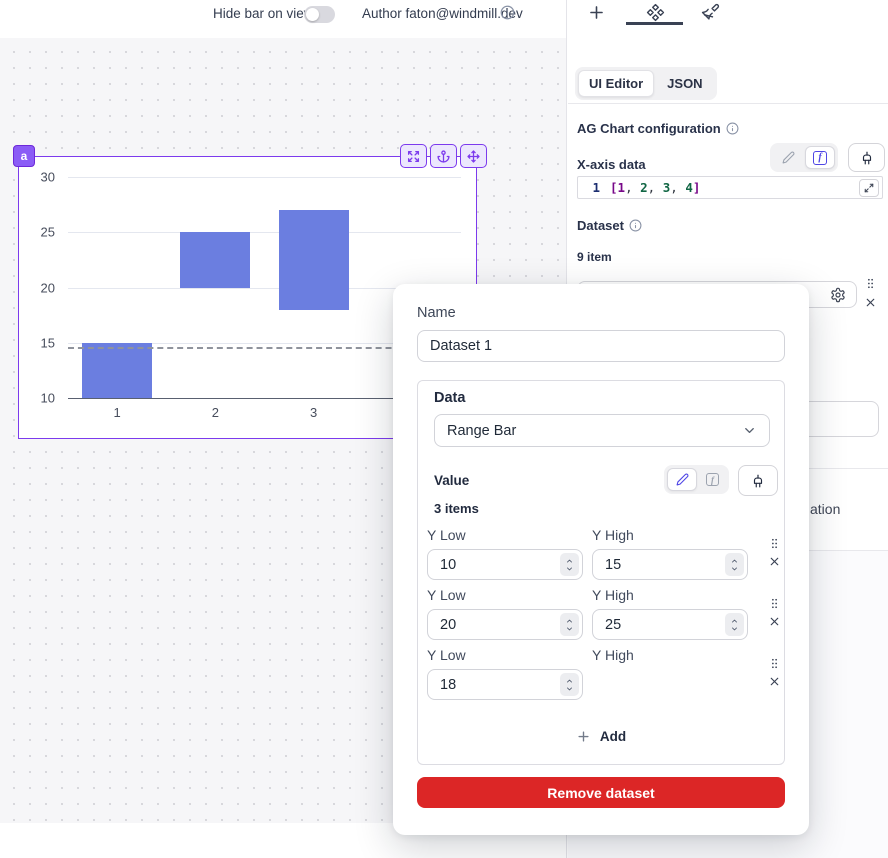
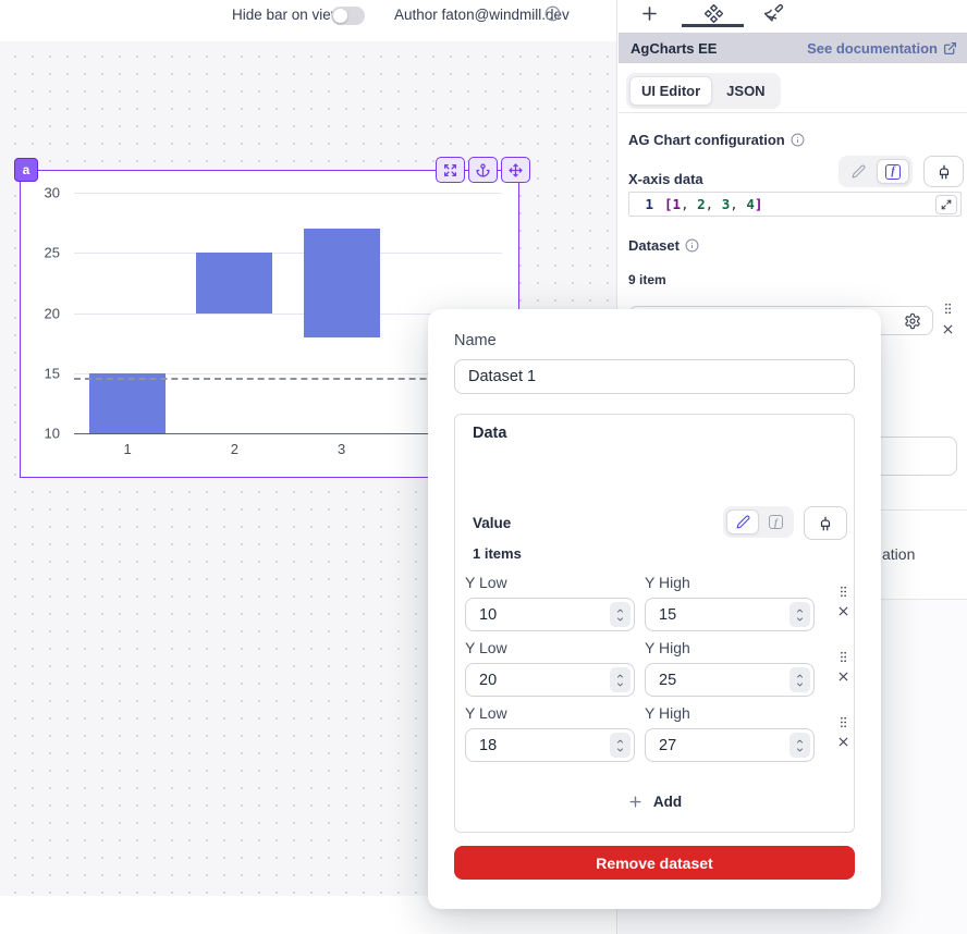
  Hide bar on vie
  Author faton@windmill.dev
  a
  10
  15
  20
  25
  30
  1
  2
  3
+ AgCharts EE
+ See documentation
  UI Editor
  JSON
  AG Chart configuration
  X-axis data
  f
  1
  [1, 2, 3, 4]
  Dataset
  9 item
  ation
  Name
  Dataset 1
  Data
- Range Bar
  Value
  f
- 3 items
+ 1 items
  Y Low
  10
  Y High
  15
  Y Low
  20
  Y High
  25
  Y Low
  18
  Y High
+ 27
  Add
  Remove dataset
